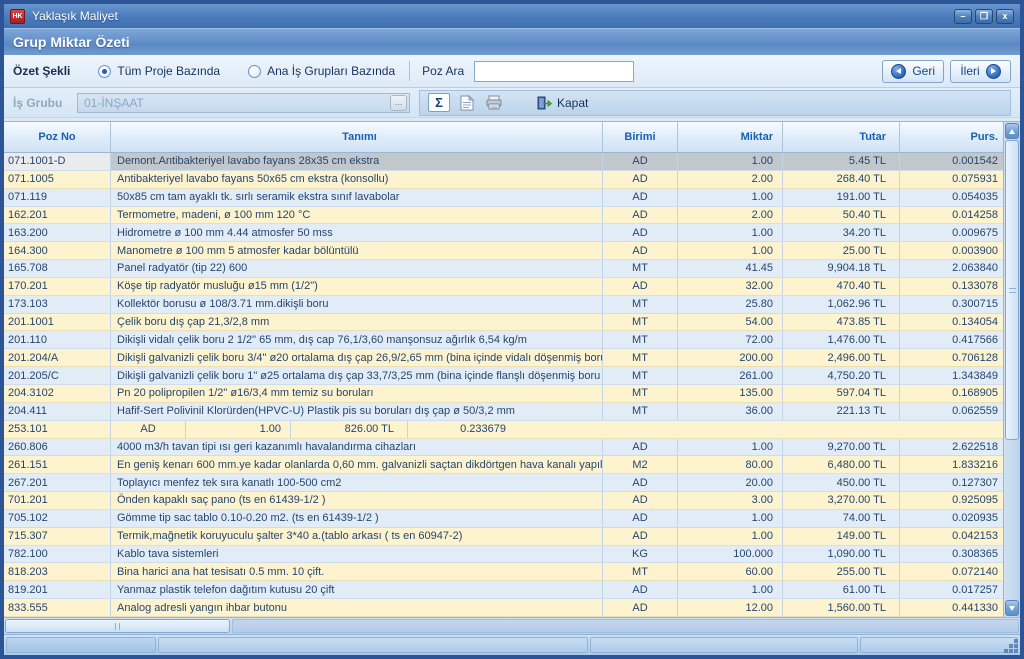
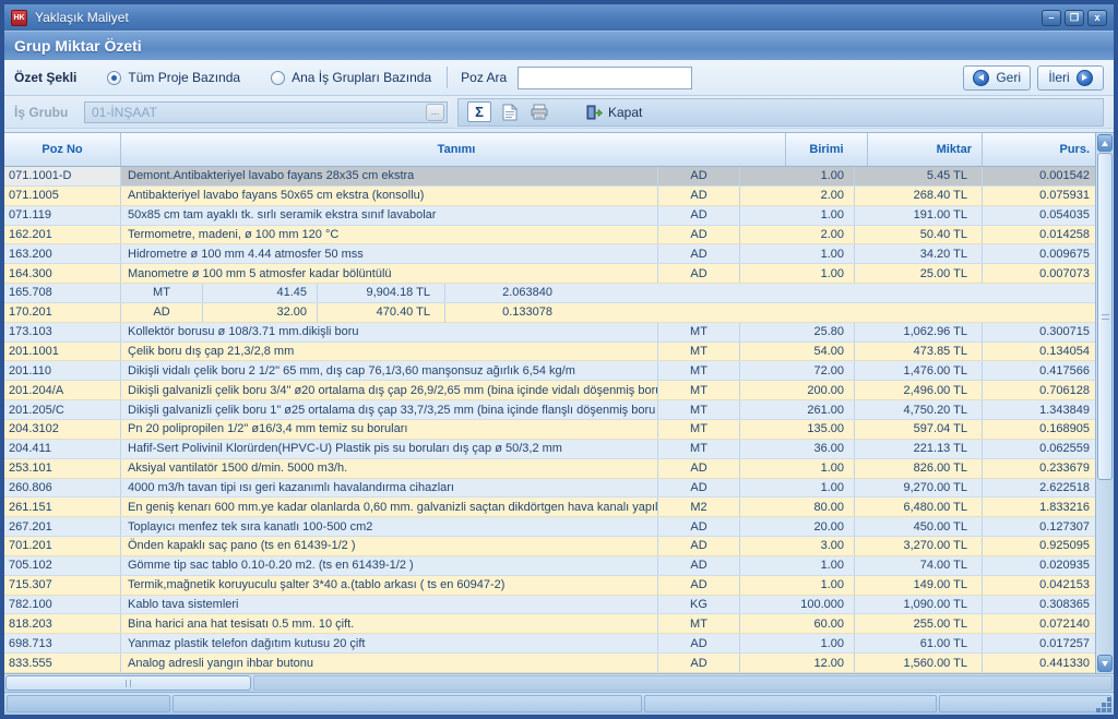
  Yaklaşık Maliyet
  –
  ❐
  x
  Grup Miktar Özeti
  Özet Şekli
  Tüm Proje Bazında
  Ana İş Grupları Bazında
  Poz Ara
  Geri
  İleri
  İş Grubu
  01-İNŞAAT
  ...
  Σ
  Kapat
  Poz No
  Tanımı
  Birimi
  Miktar
- Tutar
  Purs.
  071.1001-D
  Demont.Antibakteriyel lavabo fayans 28x35 cm ekstra
  AD
  1.00
  5.45 TL
  0.001542
  071.1005
  Antibakteriyel lavabo fayans 50x65 cm ekstra (konsollu)
  AD
  2.00
  268.40 TL
  0.075931
  071.119
  50x85 cm tam ayaklı tk. sırlı seramik ekstra sınıf lavabolar
  AD
  1.00
  191.00 TL
  0.054035
  162.201
  Termometre, madeni, ø 100 mm 120 °C
  AD
  2.00
  50.40 TL
  0.014258
  163.200
  Hidrometre ø 100 mm 4.44 atmosfer 50 mss
  AD
  1.00
  34.20 TL
  0.009675
  164.300
  Manometre ø 100 mm 5 atmosfer kadar bölüntülü
  AD
  1.00
  25.00 TL
- 0.003900
+ 0.007073
  165.708
- Panel radyatör (tip 22) 600
  MT
  41.45
  9,904.18 TL
  2.063840
  170.201
- Köşe tip radyatör musluğu ø15 mm (1/2")
  AD
  32.00
  470.40 TL
  0.133078
  173.103
  Kollektör borusu ø 108/3.71 mm.dikişli boru
  MT
  25.80
  1,062.96 TL
  0.300715
  201.1001
  Çelik boru dış çap 21,3/2,8 mm
  MT
  54.00
  473.85 TL
  0.134054
  201.110
  Dikişli vidalı çelik boru 2 1/2" 65 mm, dış cap 76,1/3,60 manşonsuz ağırlık 6,54 kg/m
  MT
  72.00
  1,476.00 TL
  0.417566
  201.204/A
  Dikişli galvanizli çelik boru 3/4" ø20 ortalama dış çap 26,9/2,65 mm (bina içinde vidalı döşenmiş bor
  MT
  200.00
  2,496.00 TL
  0.706128
  201.205/C
  Dikişli galvanizli çelik boru 1" ø25 ortalama dış çap 33,7/3,25 mm (bina içinde flanşlı döşenmiş boru
  MT
  261.00
  4,750.20 TL
  1.343849
  204.3102
  Pn 20 polipropilen 1/2" ø16/3,4 mm temiz su boruları
  MT
  135.00
  597.04 TL
  0.168905
  204.411
  Hafif-Sert Polivinil Klorürden(HPVC-U) Plastik pis su boruları dış çap ø 50/3,2 mm
  MT
  36.00
  221.13 TL
  0.062559
  253.101
+ Aksiyal vantilatör 1500 d/min. 5000 m3/h.
  AD
  1.00
  826.00 TL
  0.233679
  260.806
  4000 m3/h tavan tipi ısı geri kazanımlı havalandırma cihazları
  AD
  1.00
  9,270.00 TL
  2.622518
  261.151
  En geniş kenarı 600 mm.ye kadar olanlarda 0,60 mm. galvanizli saçtan dikdörtgen hava kanalı yapıl
  M2
  80.00
  6,480.00 TL
  1.833216
  267.201
  Toplayıcı menfez tek sıra kanatlı 100-500 cm2
  AD
  20.00
  450.00 TL
  0.127307
  701.201
  Önden kapaklı saç pano (ts en 61439-1/2 )
  AD
  3.00
  3,270.00 TL
  0.925095
  705.102
  Gömme tip sac tablo 0.10-0.20 m2. (ts en 61439-1/2 )
  AD
  1.00
  74.00 TL
  0.020935
  715.307
  Termik,mağnetik koruyuculu şalter 3*40 a.(tablo arkası ( ts en 60947-2)
  AD
  1.00
  149.00 TL
  0.042153
  782.100
  Kablo tava sistemleri
  KG
  100.000
  1,090.00 TL
  0.308365
  818.203
  Bina harici ana hat tesisatı 0.5 mm. 10 çift.
  MT
  60.00
  255.00 TL
  0.072140
- 819.201
+ 698.713
  Yanmaz plastik telefon dağıtım kutusu 20 çift
  AD
  1.00
  61.00 TL
  0.017257
  833.555
  Analog adresli yangın ihbar butonu
  AD
  12.00
  1,560.00 TL
  0.441330
